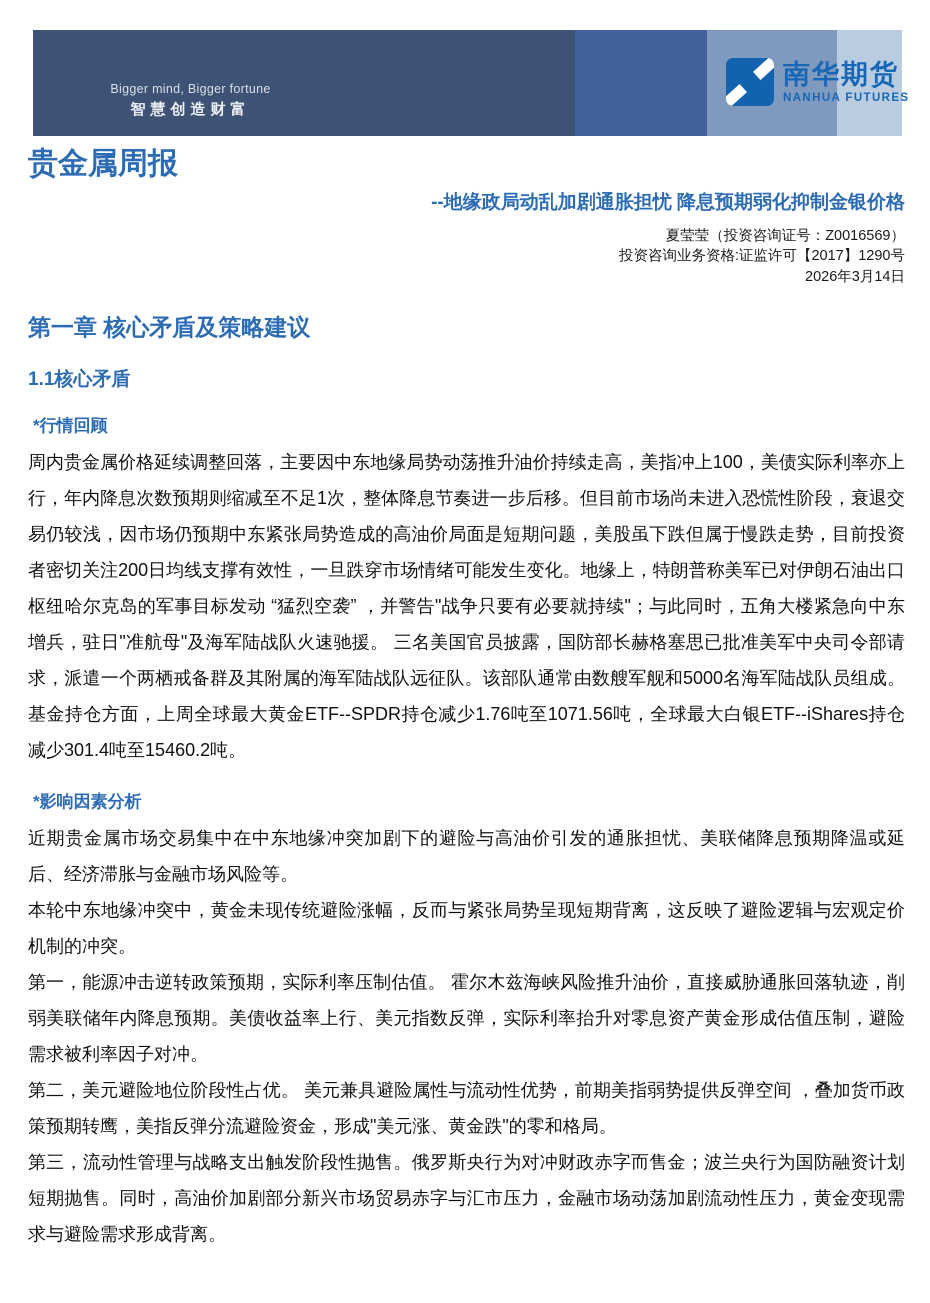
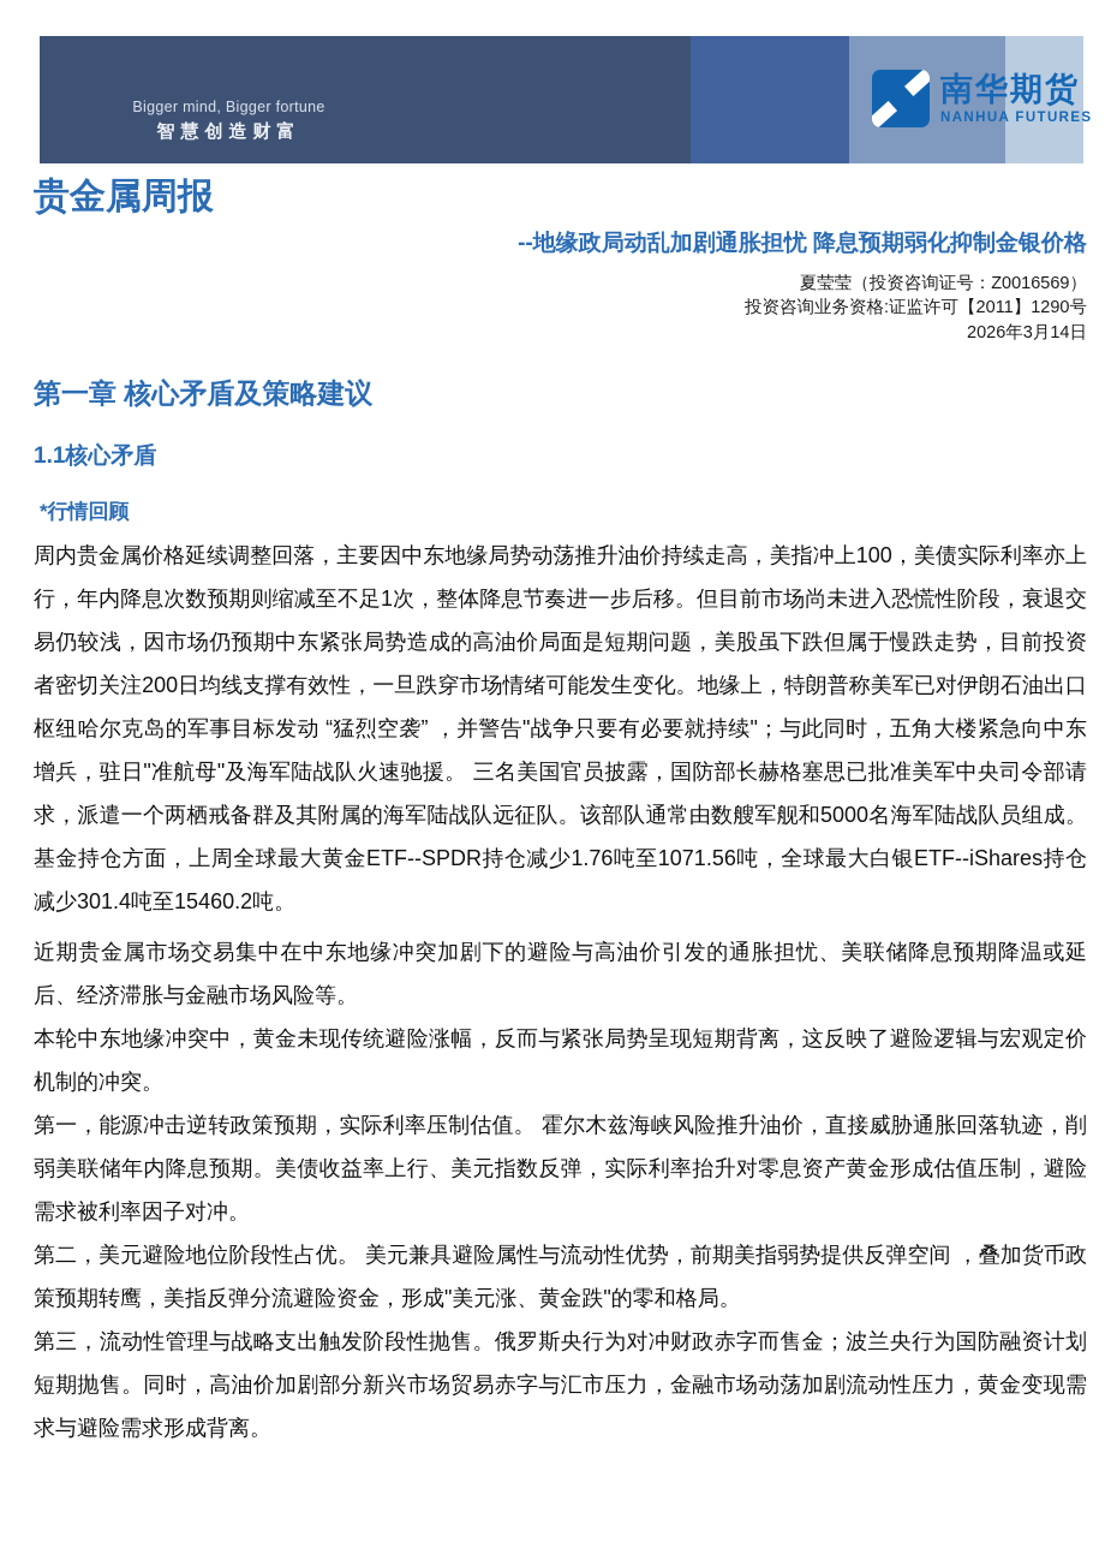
  Bigger mind, Bigger fortune
  智慧创造财富
  南华期货
  NANHUA FUTURES
  贵金属周报
  --地缘政局动乱加剧通胀担忧 降息预期弱化抑制金银价格
  夏莹莹（投资咨询证号：Z0016569）
- 投资咨询业务资格:证监许可【2017】1290号
+ 投资咨询业务资格:证监许可【2011】1290号
  2026年3月14日
  第一章 核心矛盾及策略建议
  1.1核心矛盾
  *行情回顾
  周内贵金属价格延续调整回落，主要因中东地缘局势动荡推升油价持续走高，美指冲上100，美债实际利率亦上行，年内降息次数预期则缩减至不足1次，整体降息节奏进一步后移。但目前市场尚未进入恐慌性阶段，衰退交易仍较浅，因市场仍预期中东紧张局势造成的高油价局面是短期问题，美股虽下跌但属于慢跌走势，目前投资者密切关注200日均线支撑有效性，一旦跌穿市场情绪可能发生变化。地缘上，特朗普称美军已对伊朗石油出口枢纽哈尔克岛的军事目标发动 “猛烈空袭” ，并警告"战争只要有必要就持续"；与此同时，五角大楼紧急向中东增兵，驻日"准航母"及海军陆战队火速驰援。 三名美国官员披露，国防部长赫格塞思已批准美军中央司令部请求，派遣一个两栖戒备群及其附属的海军陆战队远征队。该部队通常由数艘军舰和5000名海军陆战队员组成。 基金持仓方面，上周全球最大黄金ETF--SPDR持仓减少1.76吨至1071.56吨，全球最大白银ETF--iShares持仓减少301.4吨至15460.2吨。
- *影响因素分析
  近期贵金属市场交易集中在中东地缘冲突加剧下的避险与高油价引发的通胀担忧、美联储降息预期降温或延后、经济滞胀与金融市场风险等。
  本轮中东地缘冲突中，黄金未现传统避险涨幅，反而与紧张局势呈现短期背离，这反映了避险逻辑与宏观定价机制的冲突。
  第一，能源冲击逆转政策预期，实际利率压制估值。 霍尔木兹海峡风险推升油价，直接威胁通胀回落轨迹，削弱美联储年内降息预期。美债收益率上行、美元指数反弹，实际利率抬升对零息资产黄金形成估值压制，避险需求被利率因子对冲。
  第二，美元避险地位阶段性占优。 美元兼具避险属性与流动性优势，前期美指弱势提供反弹空间 ，叠加货币政策预期转鹰，美指反弹分流避险资金，形成"美元涨、黄金跌"的零和格局。
  第三，流动性管理与战略支出触发阶段性抛售。俄罗斯央行为对冲财政赤字而售金；波兰央行为国防融资计划短期抛售。同时，高油价加剧部分新兴市场贸易赤字与汇市压力，金融市场动荡加剧流动性压力，黄金变现需求与避险需求形成背离。
